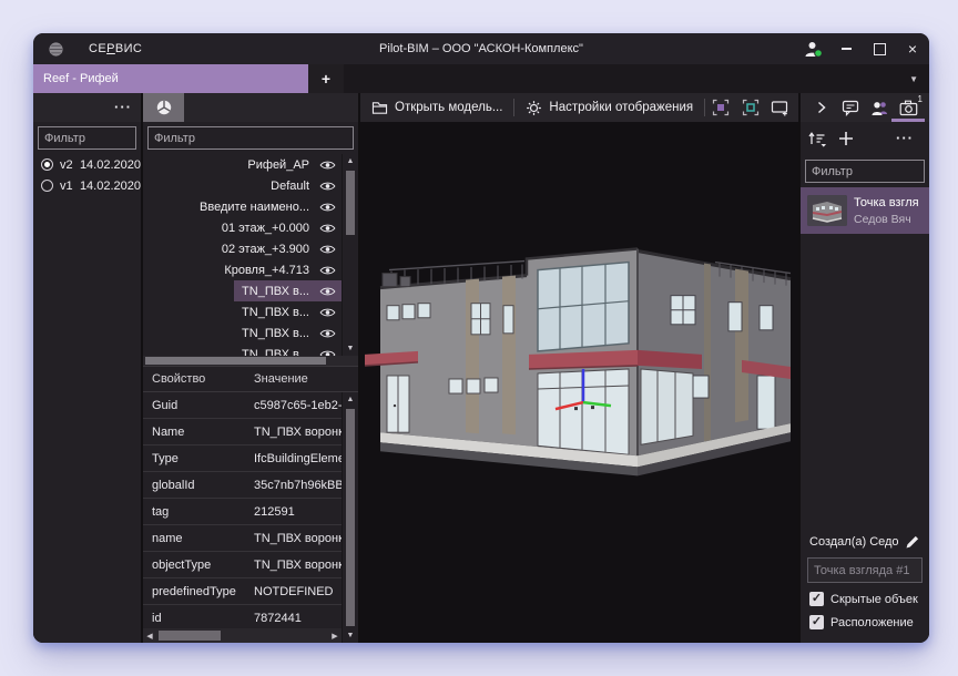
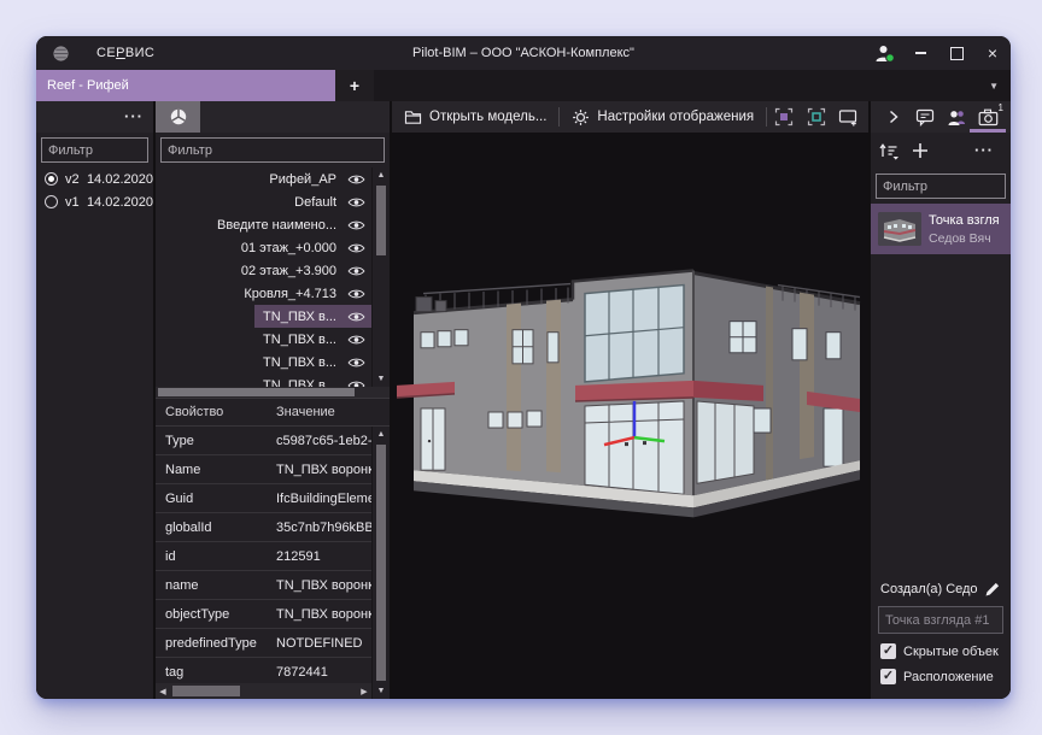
  СЕРВИС
  Pilot-BIM – ООО "АСКОН-Комплекс"
  Reef - Рифей
  Фильтр
  v2
  14.02.2020
  v1
  14.02.2020
  Фильтр
  Рифей_АР
  Default
  Введите наимено...
  01 этаж_+0.000
  02 этаж_+3.900
  Кровля_+4.713
  TN_ПВХ в...
  TN_ПВХ в...
  TN_ПВХ в...
  TN_ПВХ в...
  Свойство
  Значение
- Guid
+ Type
  c5987c65-1eb2-
  Name
  TN_ПВХ ворон
- Type
+ Guid
  IfcBuildingElem
  globalId
  35c7nb7h96kBB
- tag
+ id
  212591
  name
  TN_ПВХ ворон
  objectType
  TN_ПВХ ворон
  predefinedType
  NOTDEFINED
- id
+ tag
  7872441
  Открыть модель...
  Настройки отображения
  1
  Фильтр
  Точка взгля
  Седов Вяч
  Создал(а) Седо
  Точка взгляда #1
  Скрытые объек
  Расположение
